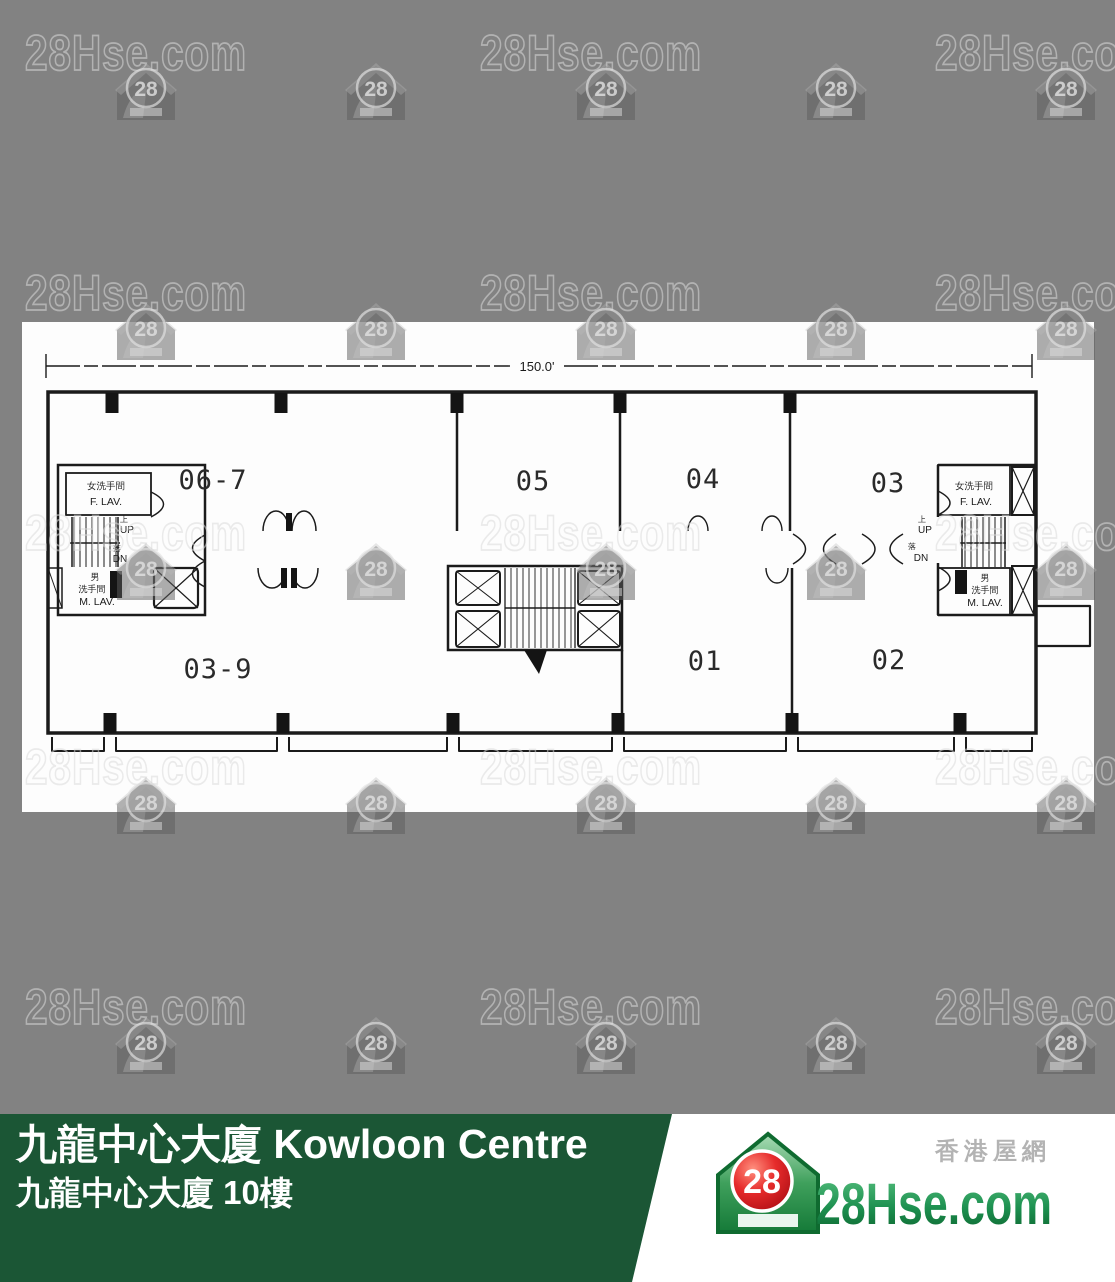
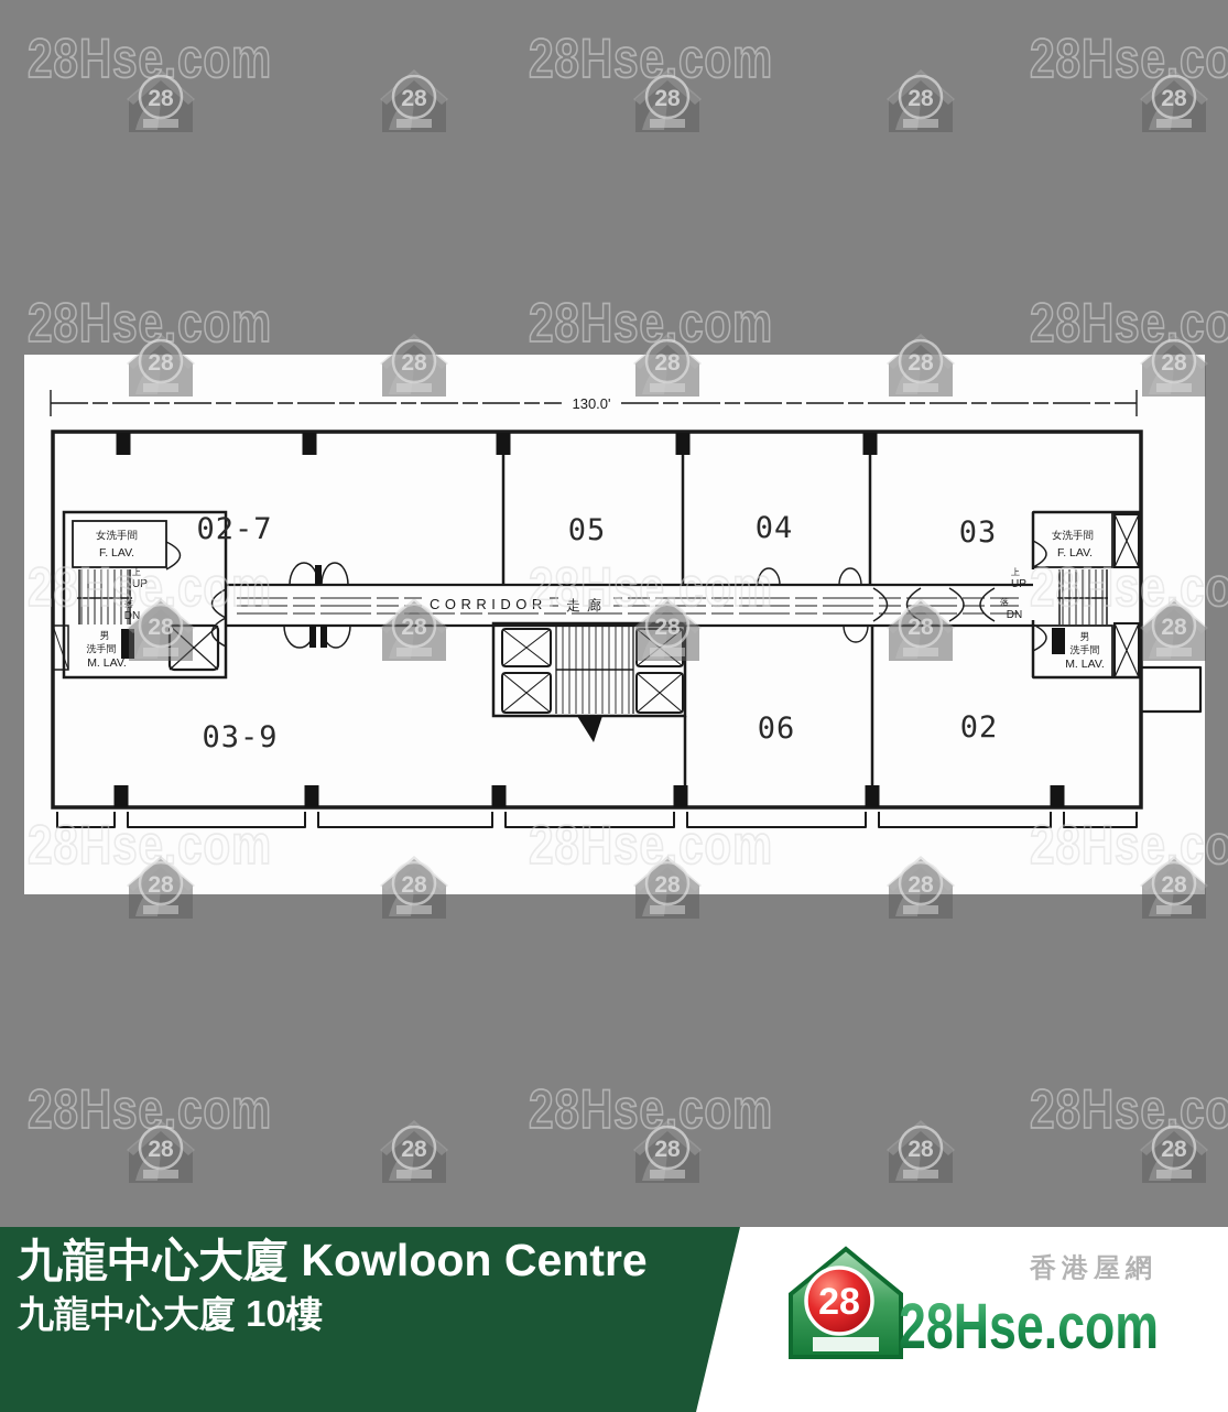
- 150.0'
+ 130.0'
+ CORRIDOR
+ 走廊
  女洗手間
  F. LAV.
  上
  UP
  落
  DN
  男
  洗手間
  M. LAV.
  女洗手間
  F. LAV.
  上
  UP
  落
  DN
  男
  洗手間
  M. LAV.
- 06-7
+ 02-7
  05
  04
  03
  03-9
- 01
+ 06
  02
  28Hse.com
  28Hse.com
  28Hse.co
  28Hse.com
  28Hse.com
  28Hse.co
  28Hse.com
  28Hse.com
  28Hse.co
  28Hse.com
  28Hse.com
  28Hse.co
  28Hse.com
  28Hse.com
  28Hse.co
  九龍中心大廈 Kowloon Centre
  九龍中心大廈 10樓
  香港屋網
  28
  28Hse.com
